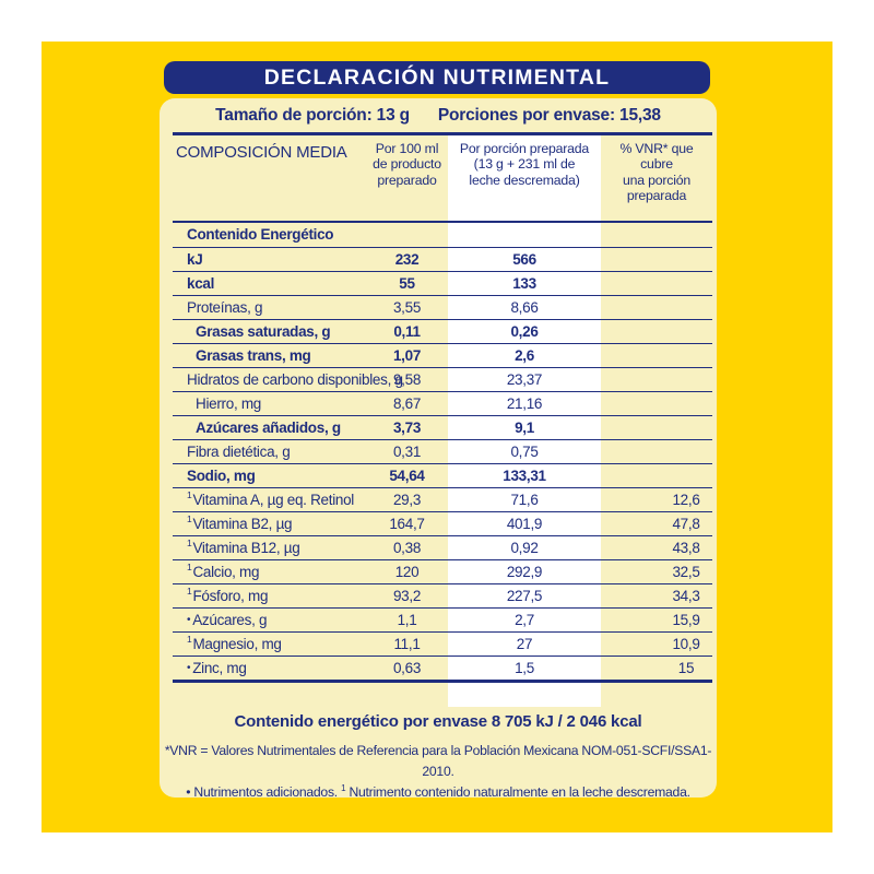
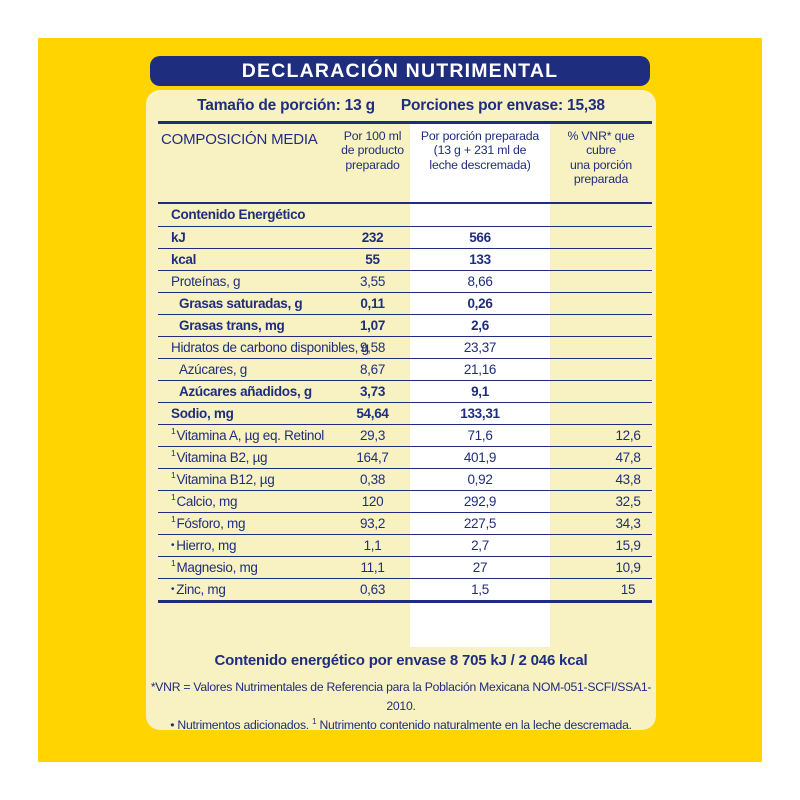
  DECLARACIÓN NUTRIMENTAL
  Tamaño de porción: 13 g
  Porciones por envase: 15,38
  COMPOSICIÓN MEDIA
  Por 100 ml
  de producto
  preparado
  Por porción preparada
  (13 g + 231 ml de
  leche descremada)
  % VNR* que
  cubre
  una porción
  preparada
  Contenido Energético
  kJ
  232
  566
  kcal
  55
  133
  Proteínas, g
  3,55
  8,66
  Grasas saturadas, g
  0,11
  0,26
  Grasas trans, mg
  1,07
  2,6
  Hidratos de carbono disponible
  9,58
  23,37
- Hierro, mg
+ Azúcares, g
  8,67
  21,16
  Azúcares añadidos, g
  3,73
  9,1
- Fibra dietética, g
- 0,31
- 0,75
  Sodio, mg
  54,64
  133,31
  1Vitamina A, µg eq. Retinol
  29,3
  71,6
  12,6
  1Vitamina B2, µg
  164,7
  401,9
  47,8
  1Vitamina B12, µg
  0,38
  0,92
  43,8
  1Calcio, mg
  120
  292,9
  32,5
  1Fósforo, mg
  93,2
  227,5
  34,3
- • Azúcares, g
+ • Hierro, mg
  1,1
  2,7
  15,9
  1Magnesio, mg
  11,1
  27
  10,9
  • Zinc, mg
  0,63
  1,5
  15
  Contenido energético por envase 8 705 kJ / 2 046 kcal
  *VNR = Valores Nutrimentales de Referencia para la Población Mexicana NOM-051-SCFI/SSA1-2010.
  • Nutrimentos adicionados. 1 Nutrimento contenido naturalmente en la leche descremada.
